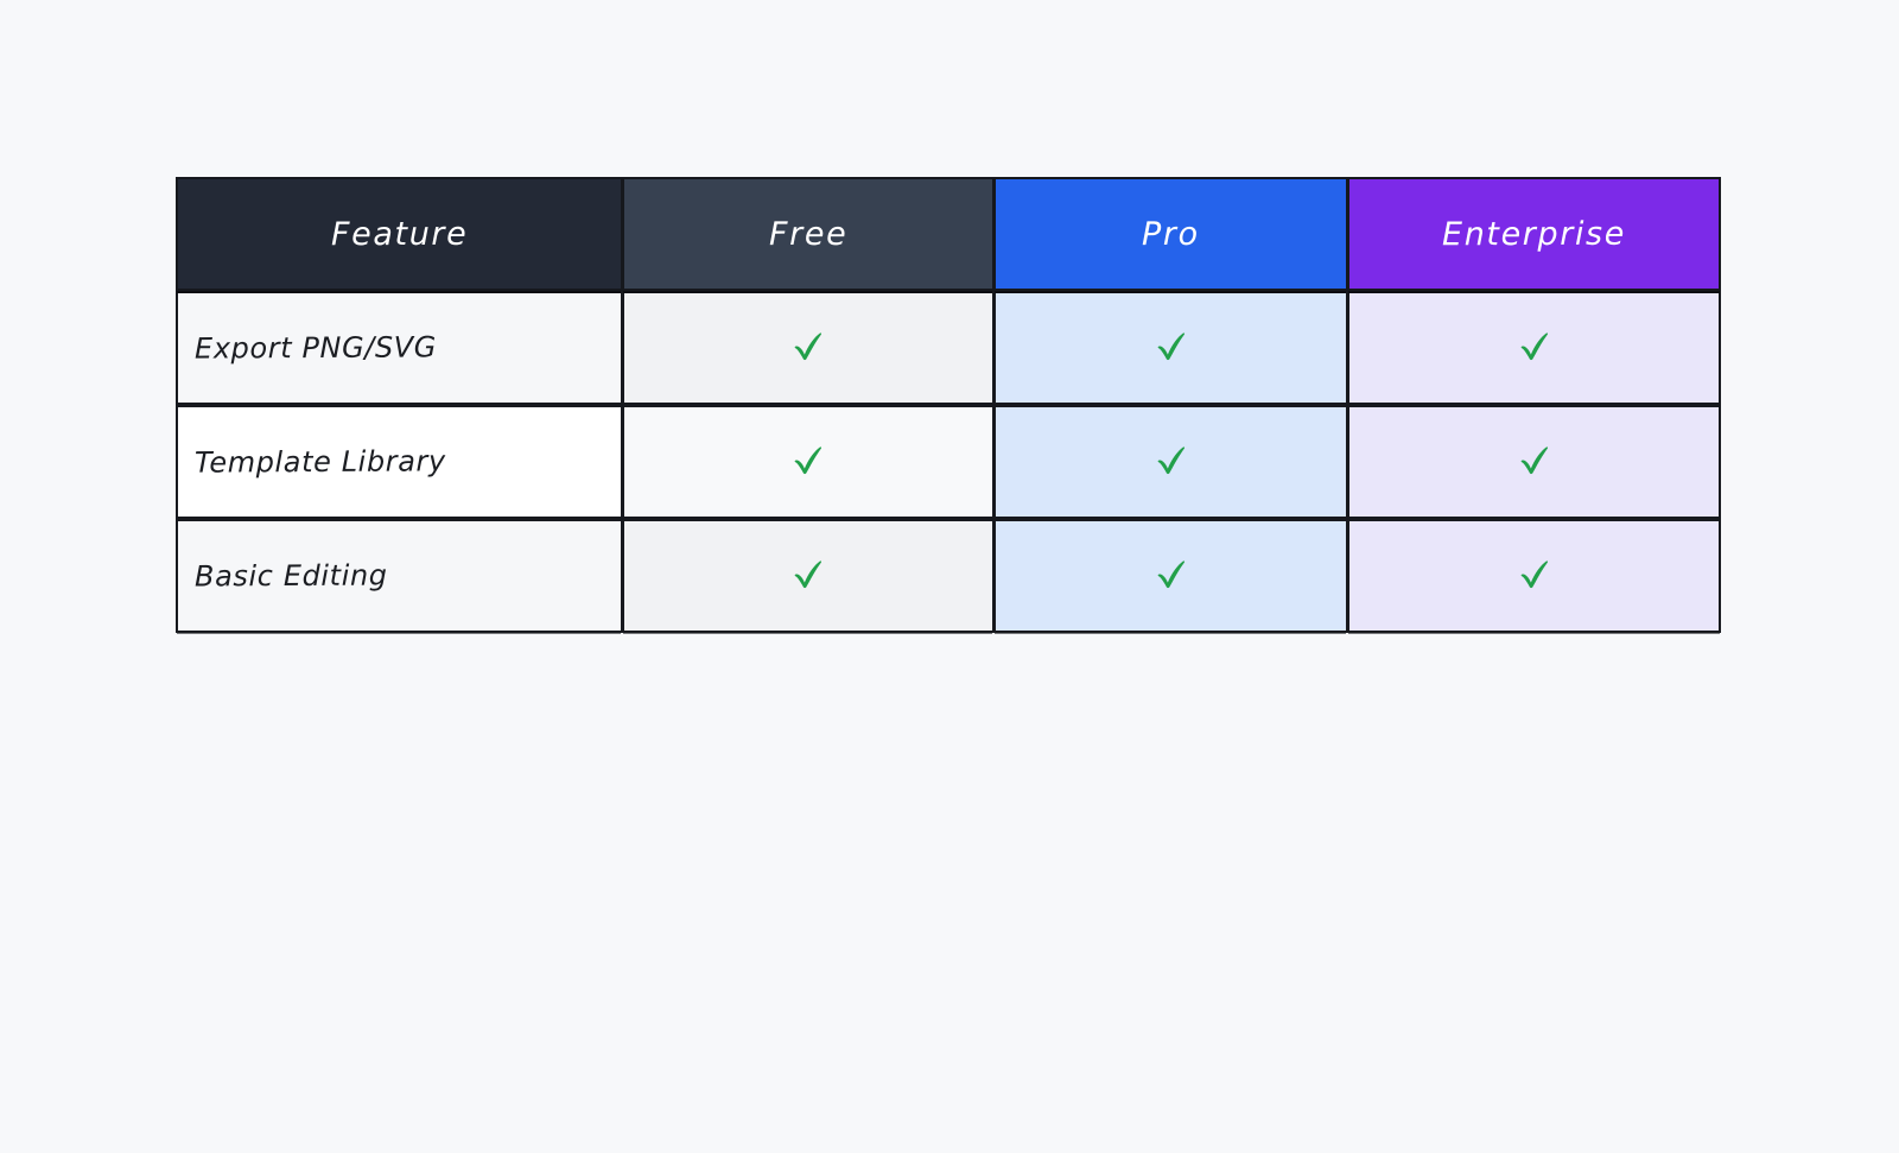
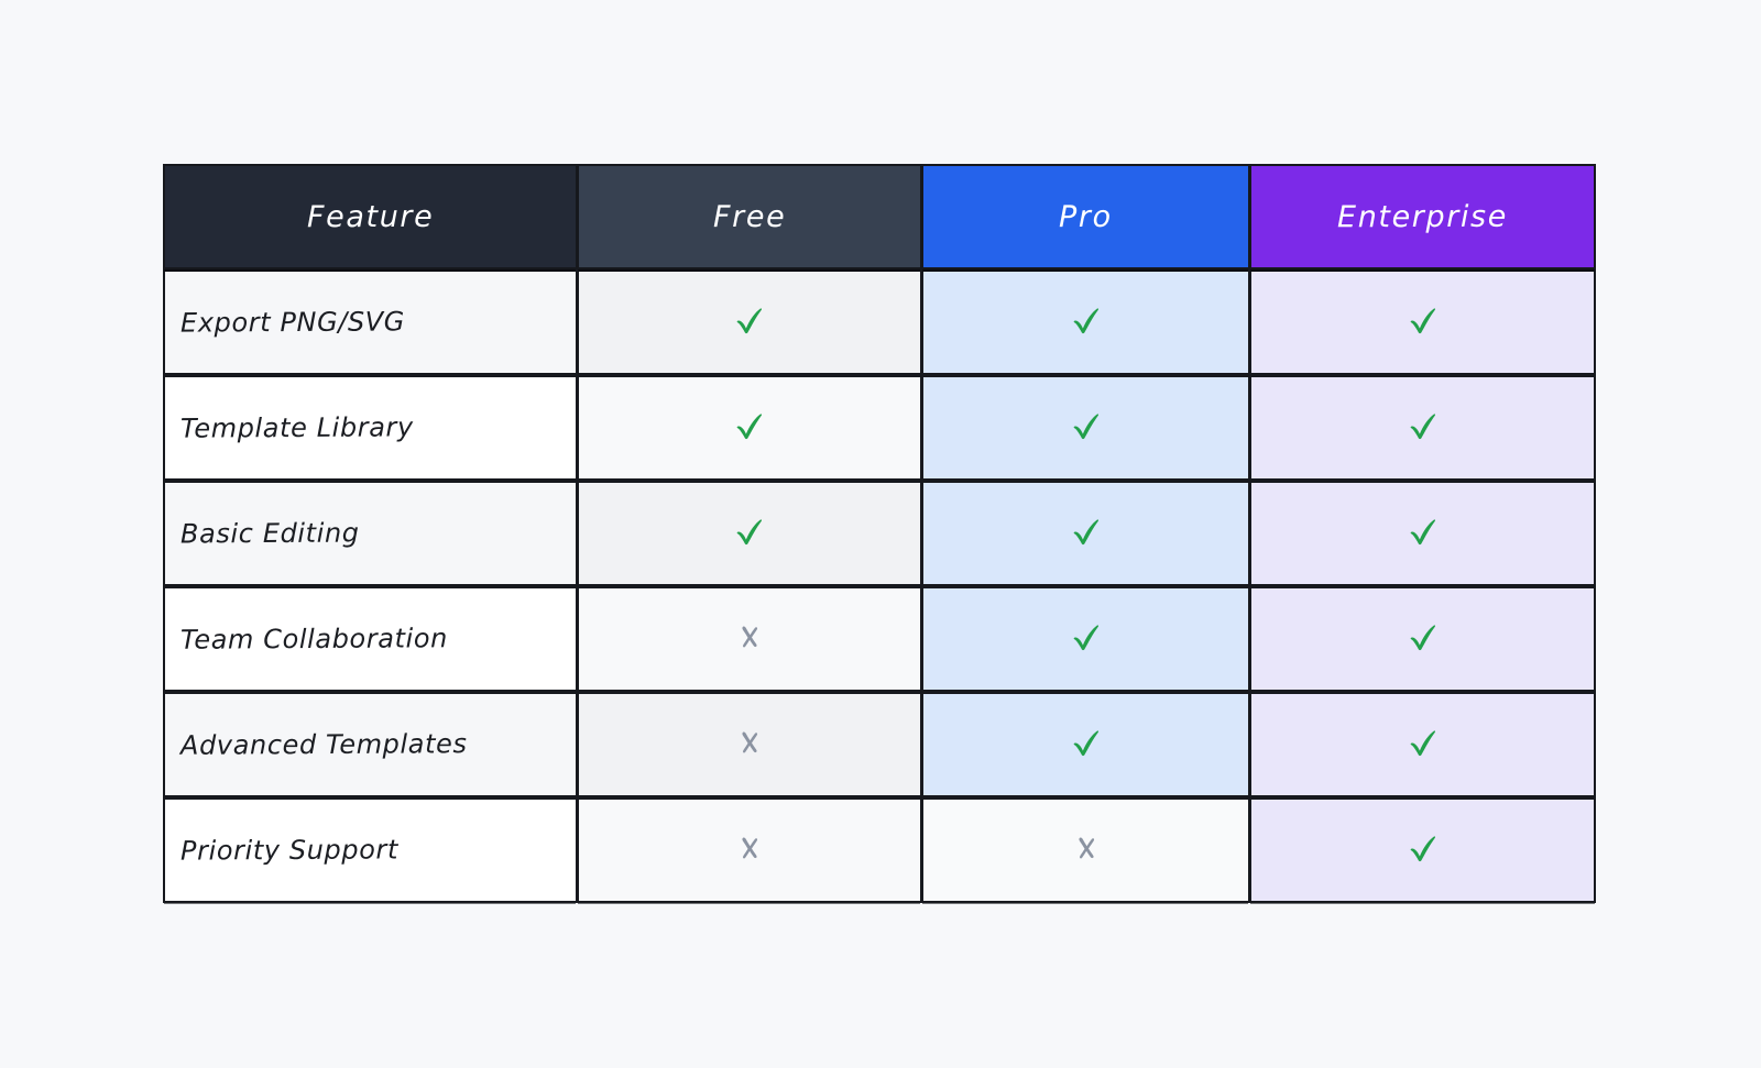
  Feature	Free	Pro	Enterprise
  Export PNG/SVG
  Template Library
  Basic Editing
+ Team Collaboration
+ Advanced Templates
+ Priority Support
